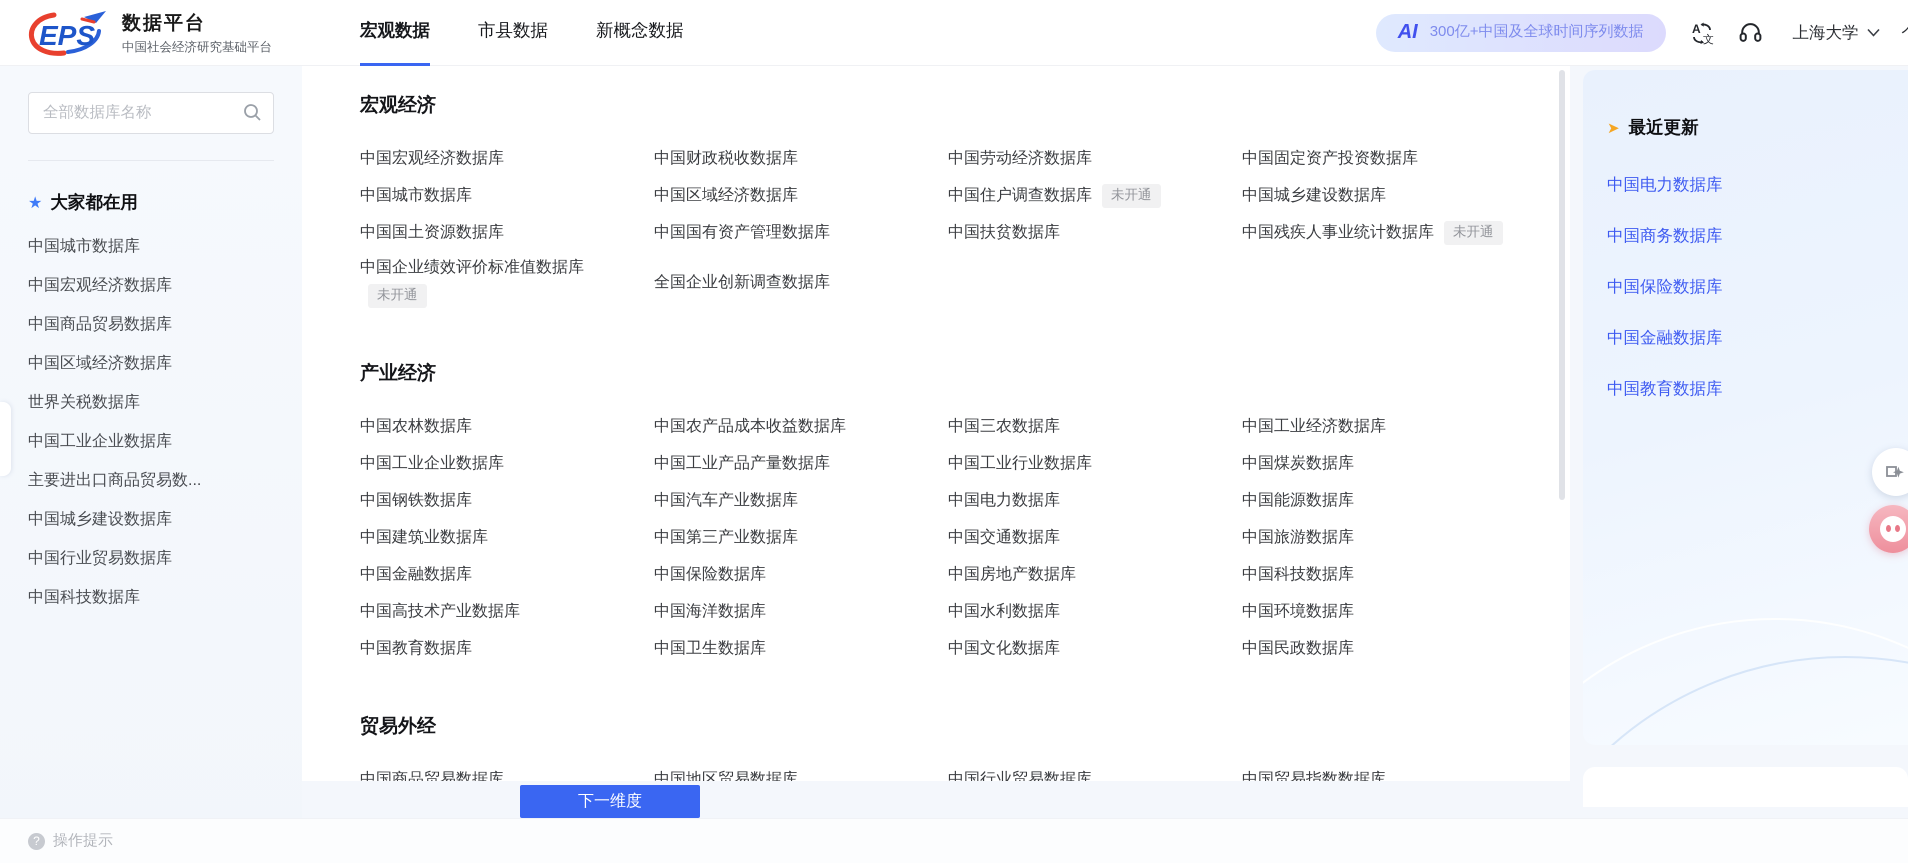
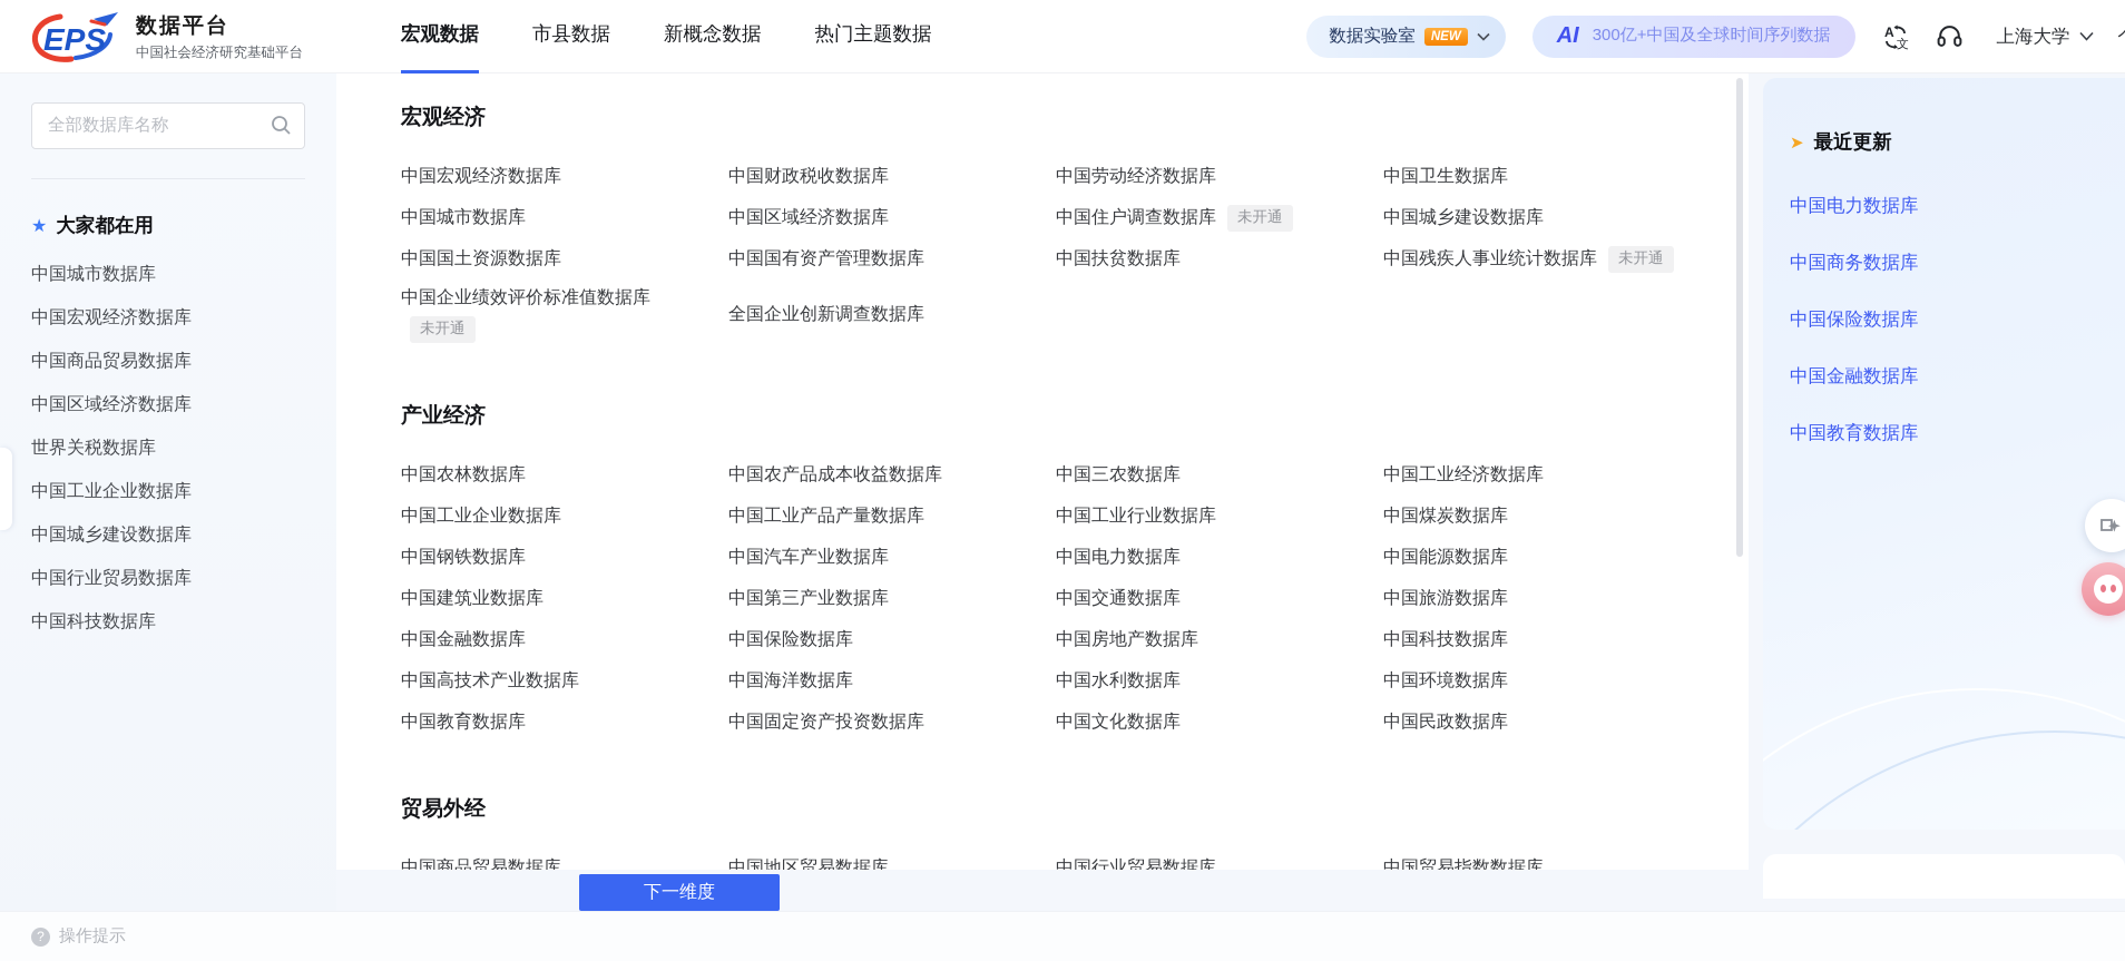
  EPS
  数据平台
  中国社会经济研究基础平台
  宏观数据
  市县数据
  新概念数据
+ 热门主题数据
+ 数据实验室
+ NEW
  AI
  300亿+中国及全球时间序列数据
  A
  文
  上海大学
  全部数据库名称
  ★
  大家都在用
  中国城市数据库
  中国宏观经济数据库
  中国商品贸易数据库
  中国区域经济数据库
  世界关税数据库
  中国工业企业数据库
- 主要进出口商品贸易数...
  中国城乡建设数据库
  中国行业贸易数据库
  中国科技数据库
  宏观经济
  中国宏观经济数据库
  中国财政税收数据库
  中国劳动经济数据库
- 中国固定资产投资数据库
+ 中国卫生数据库
  中国城市数据库
  中国区域经济数据库
  中国住户调查数据库
  未开通
  中国城乡建设数据库
  中国国土资源数据库
  中国国有资产管理数据库
  中国扶贫数据库
  中国残疾人事业统计数据库
  未开通
  中国企业绩效评价标准值数据库
  未开通
  全国企业创新调查数据库
  产业经济
  中国农林数据库
  中国农产品成本收益数据库
  中国三农数据库
  中国工业经济数据库
  中国工业企业数据库
  中国工业产品产量数据库
  中国工业行业数据库
  中国煤炭数据库
  中国钢铁数据库
  中国汽车产业数据库
  中国电力数据库
  中国能源数据库
  中国建筑业数据库
  中国第三产业数据库
  中国交通数据库
  中国旅游数据库
  中国金融数据库
  中国保险数据库
  中国房地产数据库
  中国科技数据库
  中国高技术产业数据库
  中国海洋数据库
  中国水利数据库
  中国环境数据库
  中国教育数据库
- 中国卫生数据库
+ 中国固定资产投资数据库
  中国文化数据库
  中国民政数据库
  贸易外经
  中国商品贸易数据库
  中国地区贸易数据库
  中国行业贸易数据库
  中国贸易指数数据库
  ➤
  最近更新
  中国电力数据库
  中国商务数据库
  中国保险数据库
  中国金融数据库
  中国教育数据库
  下一维度
  ?
  操作提示
